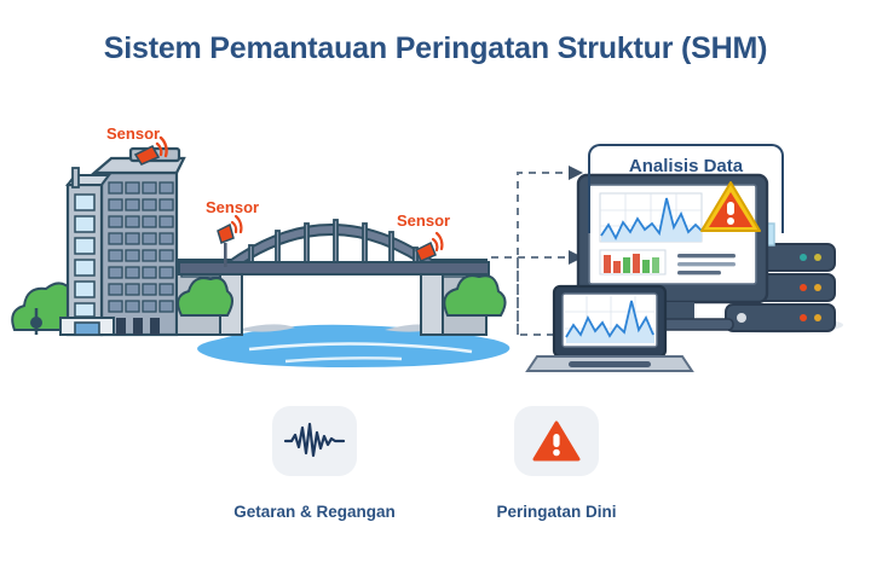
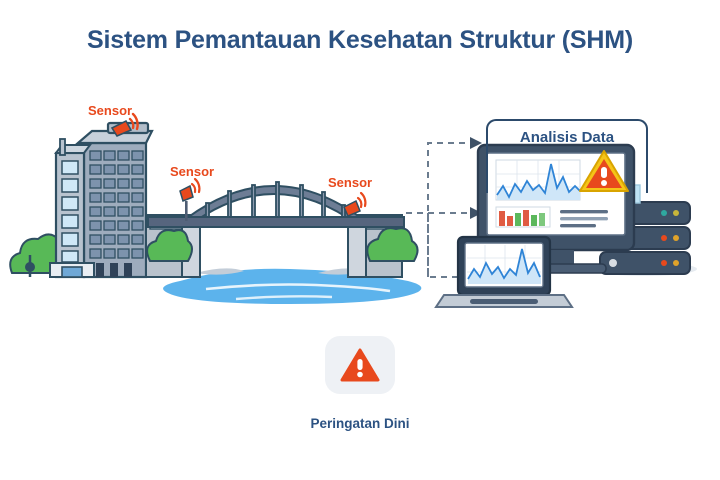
- Sistem Pemantauan Peringatan Struktur (SHM)
+ Sistem Pemantauan Kesehatan Struktur (SHM)
  Sensor
  Sensor
  Sensor
  Analisis Data
- Getaran & Regangan
  Peringatan Dini
